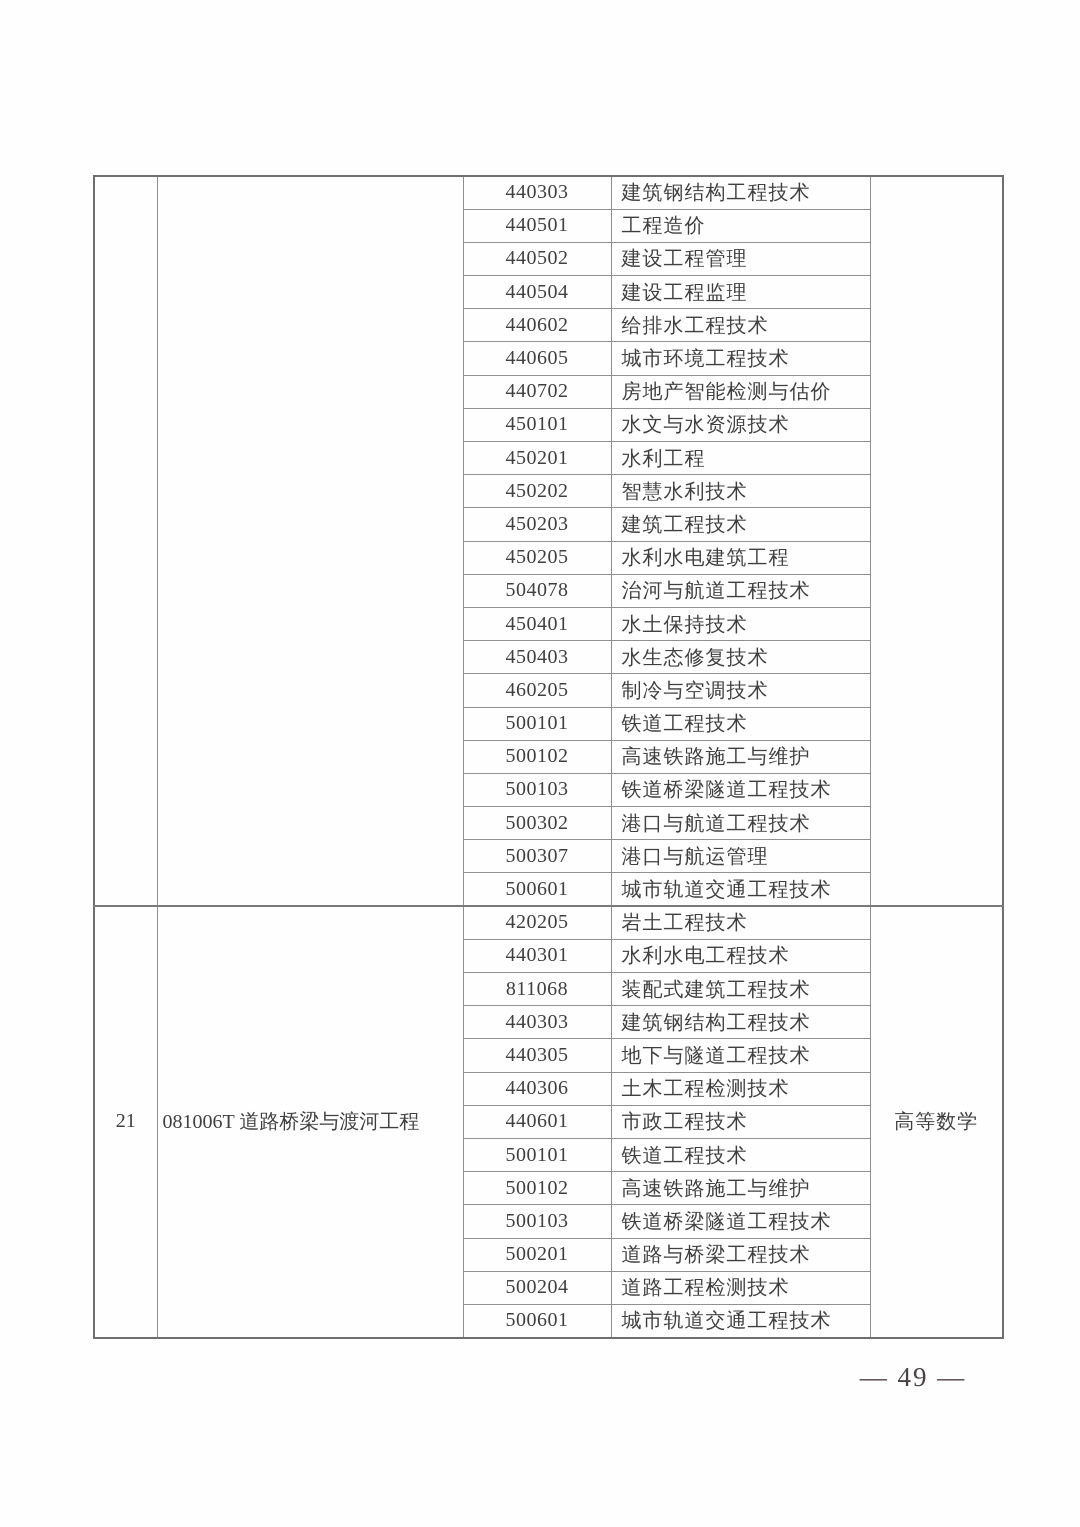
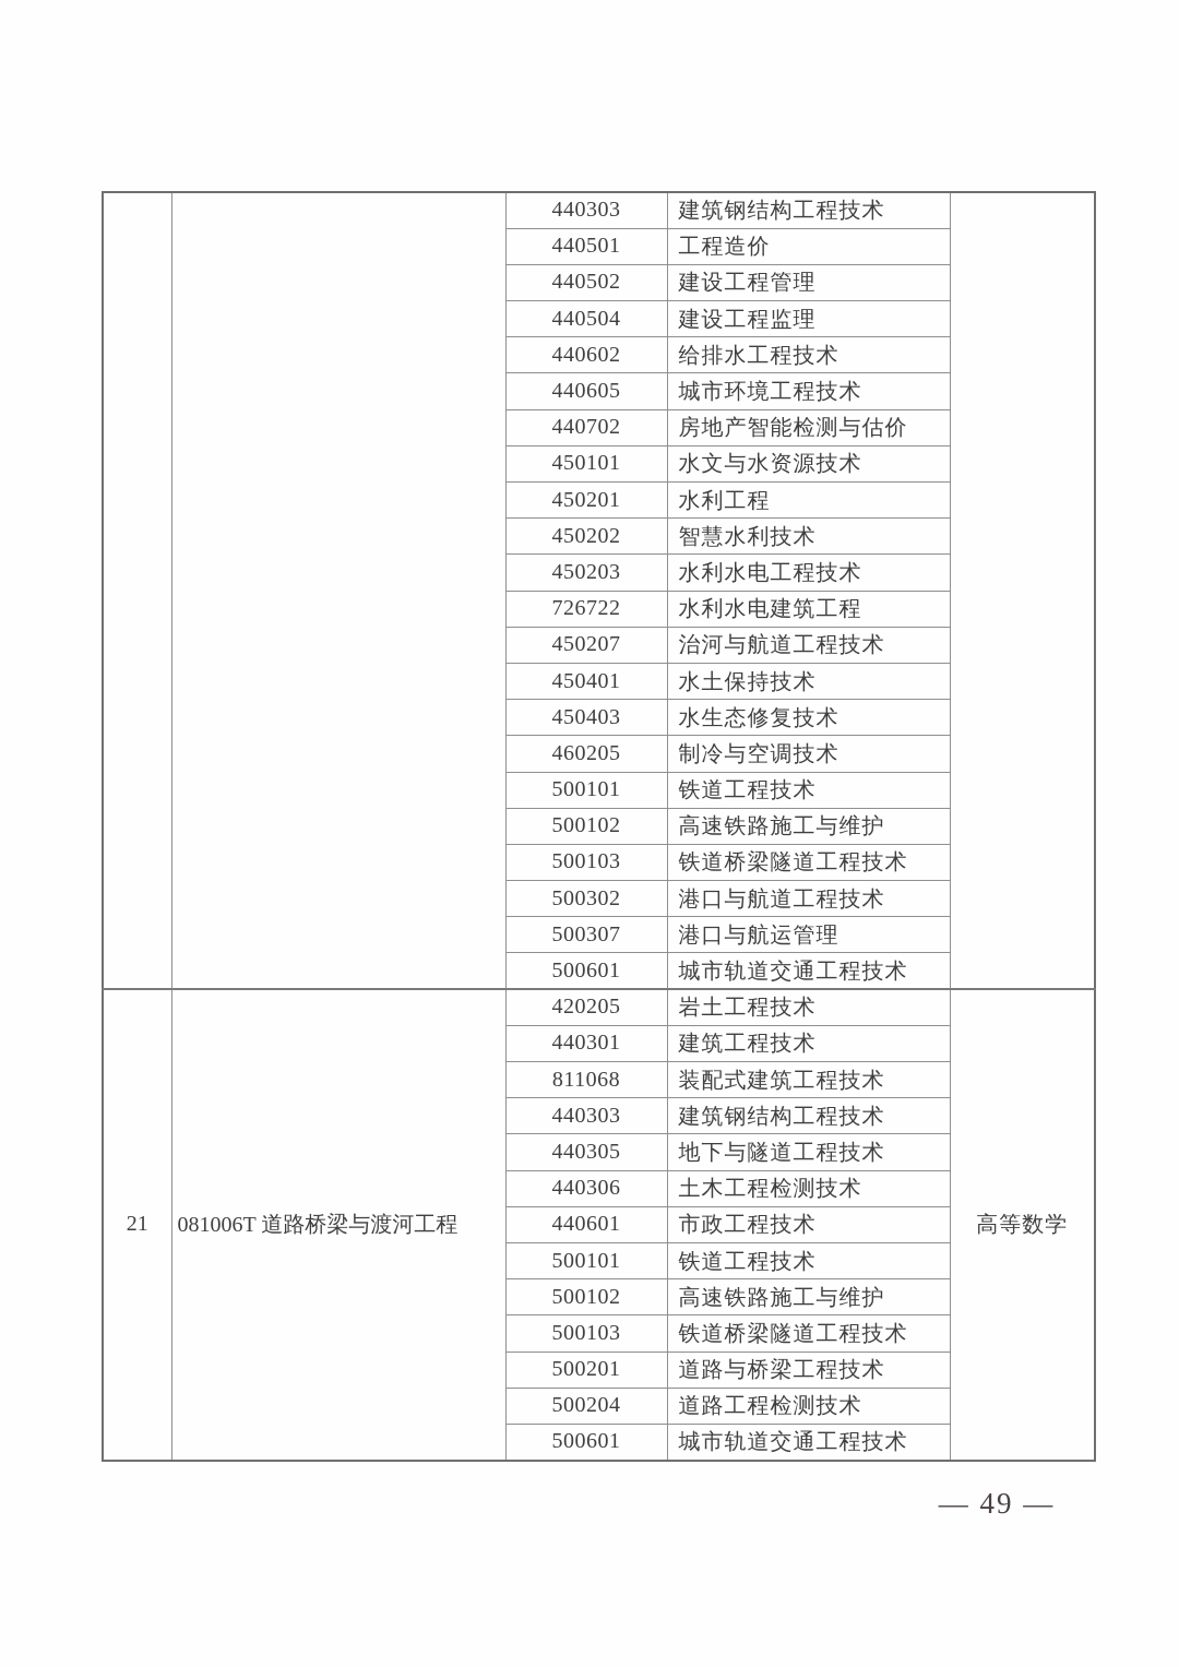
  		440303	建筑钢结构工程技术
  440501	工程造价
  440502	建设工程管理
  440504	建设工程监理
  440602	给排水工程技术
  440605	城市环境工程技术
  440702	房地产智能检测与估价
  450101	水文与水资源技术
  450201	水利工程
  450202	智慧水利技术
- 450203	建筑工程技术
+ 450203	水利水电工程技术
- 450205	水利水电建筑工程
+ 726722	水利水电建筑工程
- 504078	治河与航道工程技术
+ 450207	治河与航道工程技术
  450401	水土保持技术
  450403	水生态修复技术
  460205	制冷与空调技术
  500101	铁道工程技术
  500102	高速铁路施工与维护
  500103	铁道桥梁隧道工程技术
  500302	港口与航道工程技术
  500307	港口与航运管理
  500601	城市轨道交通工程技术
  21	081006T 道路桥梁与渡河工程	420205	岩土工程技术	高等数学
- 440301	水利水电工程技术
+ 440301	建筑工程技术
  811068	装配式建筑工程技术
  440303	建筑钢结构工程技术
  440305	地下与隧道工程技术
  440306	土木工程检测技术
  440601	市政工程技术
  500101	铁道工程技术
  500102	高速铁路施工与维护
  500103	铁道桥梁隧道工程技术
  500201	道路与桥梁工程技术
  500204	道路工程检测技术
  500601	城市轨道交通工程技术
  — 49 —
